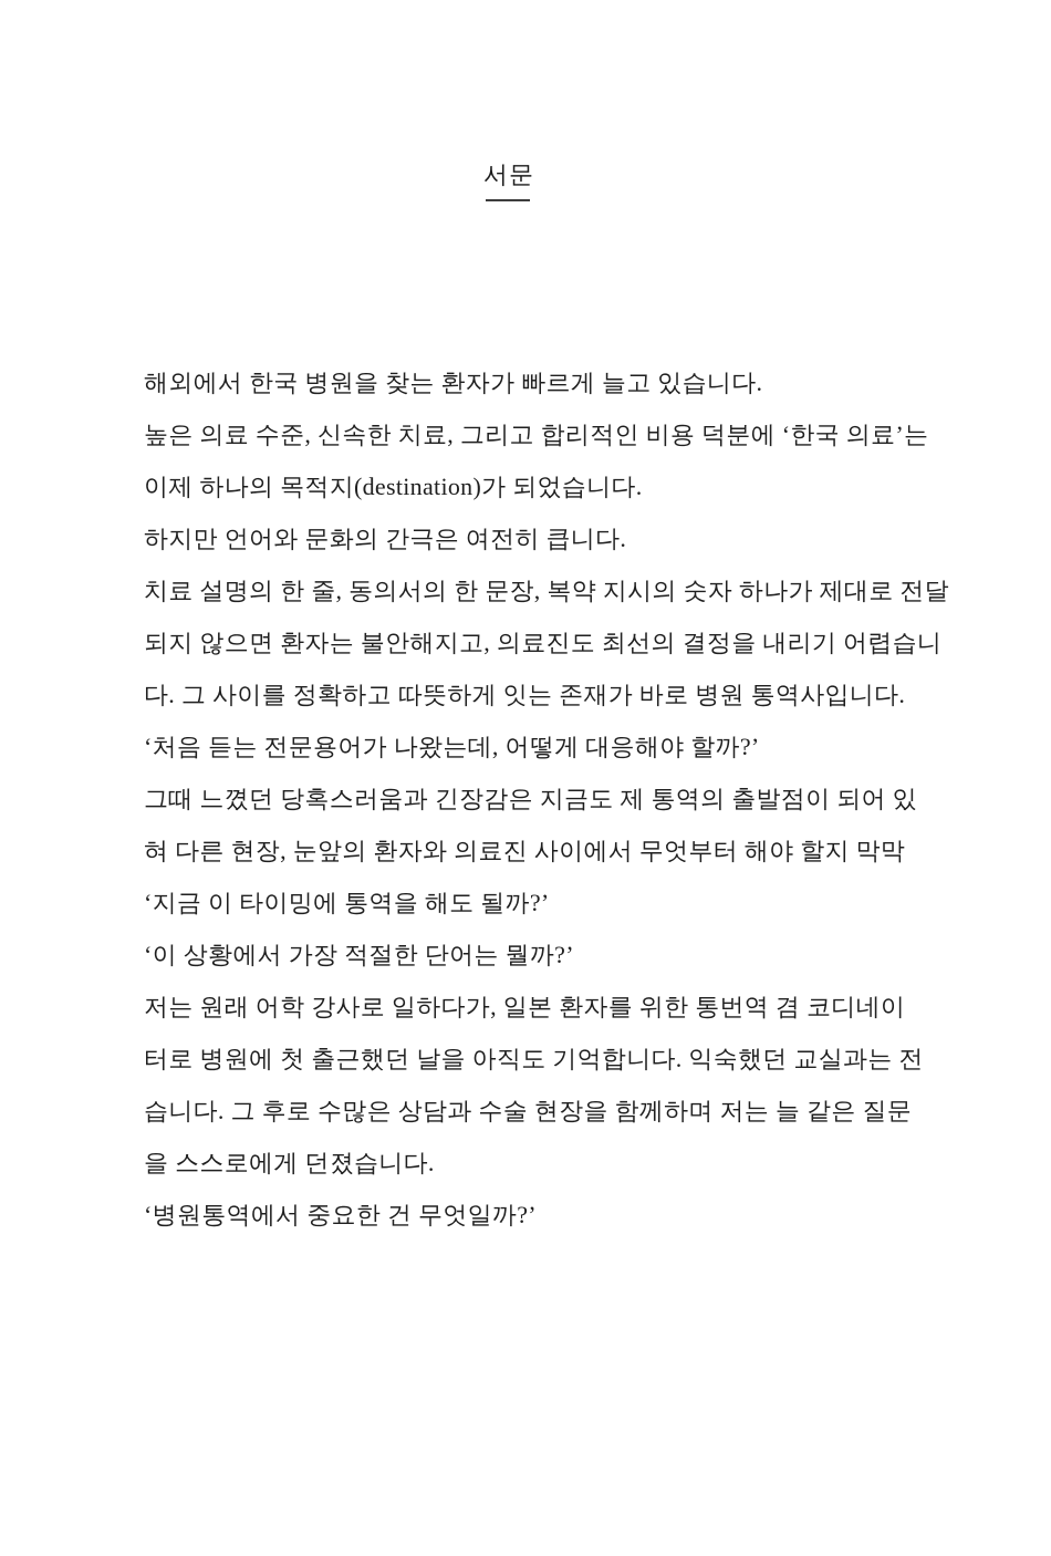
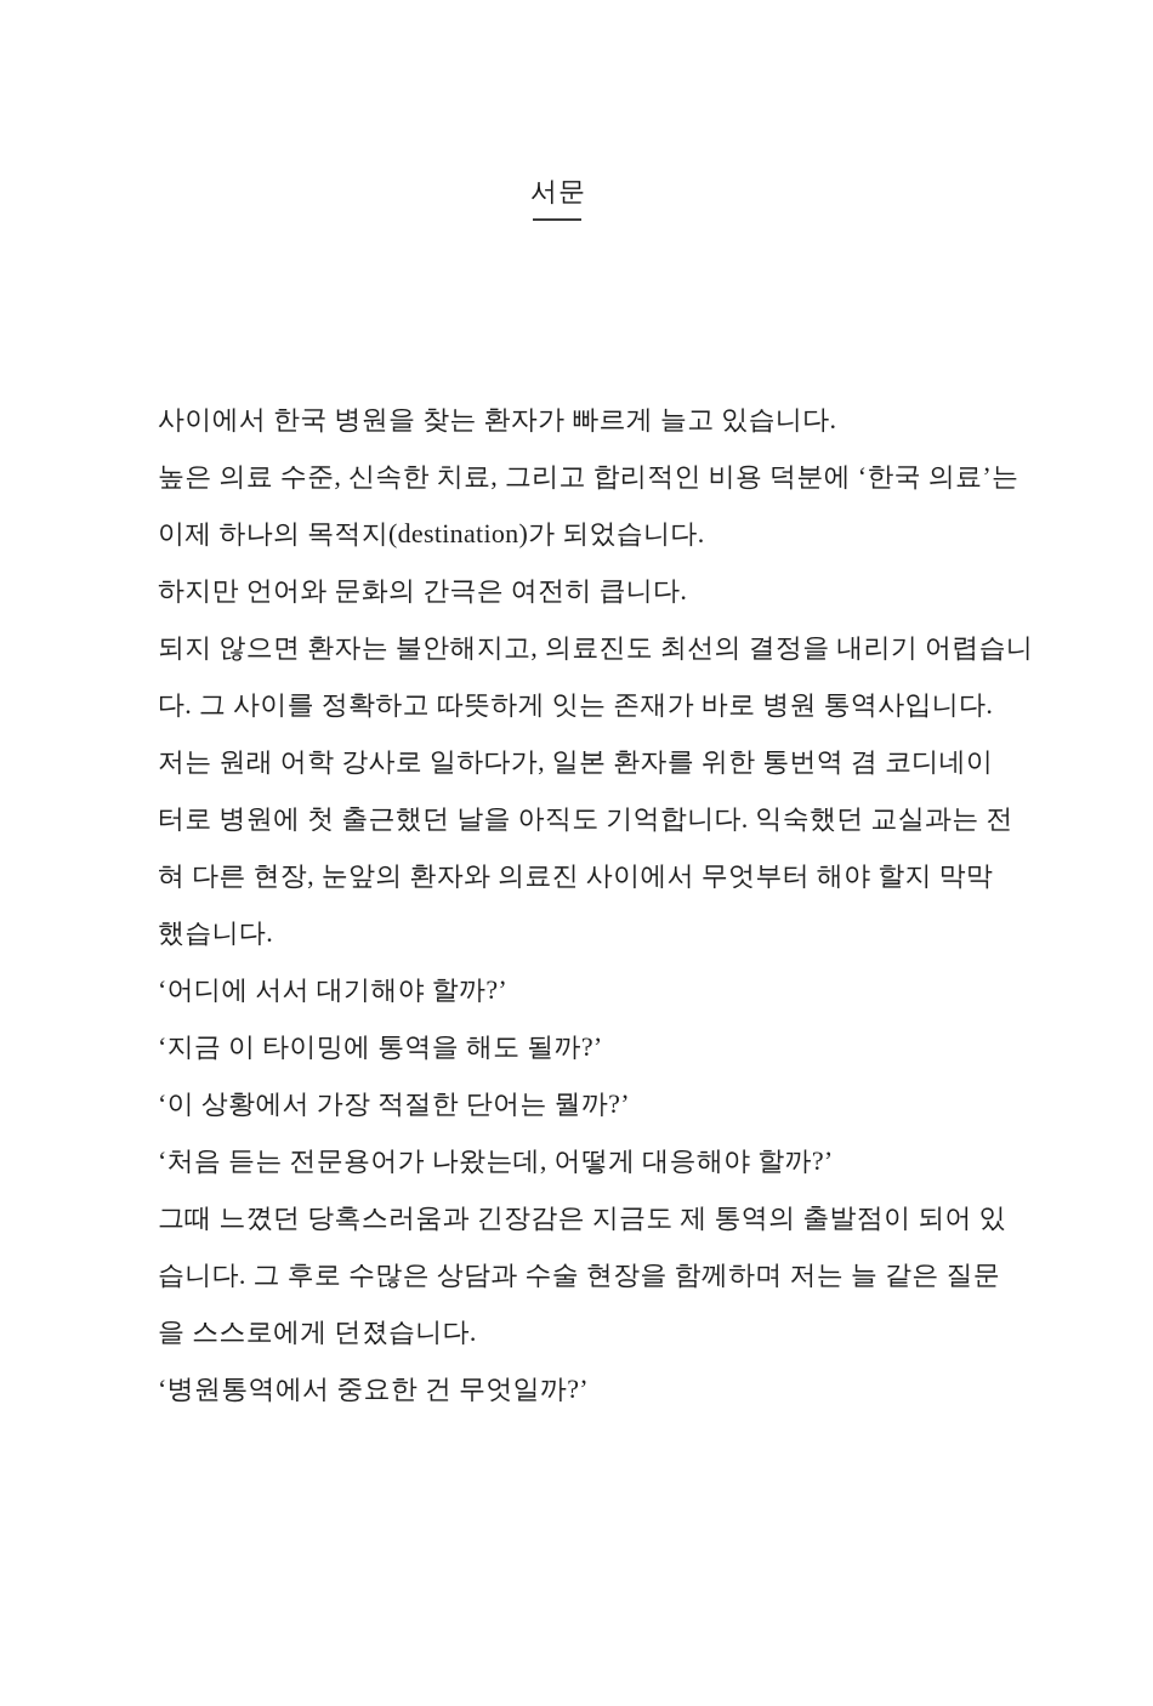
  서문
- 해외에서 한국 병원을 찾는 환자가 빠르게 늘고 있습니다.
+ 사이에서 한국 병원을 찾는 환자가 빠르게 늘고 있습니다.
  높은 의료 수준, 신속한 치료, 그리고 합리적인 비용 덕분에 ‘한국 의료’는
  이제 하나의 목적지(destination)가 되었습니다.
  하지만 언어와 문화의 간극은 여전히 큽니다.
- 치료 설명의 한 줄, 동의서의 한 문장, 복약 지시의 숫자 하나가 제대로 전달
  되지 않으면 환자는 불안해지고, 의료진도 최선의 결정을 내리기 어렵습니
  다. 그 사이를 정확하고 따뜻하게 잇는 존재가 바로 병원 통역사입니다.
- ‘처음 듣는 전문용어가 나왔는데, 어떻게 대응해야 할까?’
+ 저는 원래 어학 강사로 일하다가, 일본 환자를 위한 통번역 겸 코디네이
- 그때 느꼈던 당혹스러움과 긴장감은 지금도 제 통역의 출발점이 되어 있
+ 터로 병원에 첫 출근했던 날을 아직도 기억합니다. 익숙했던 교실과는 전
  혀 다른 현장, 눈앞의 환자와 의료진 사이에서 무엇부터 해야 할지 막막
+ 했습니다.
+ ‘어디에 서서 대기해야 할까?’
  ‘지금 이 타이밍에 통역을 해도 될까?’
  ‘이 상황에서 가장 적절한 단어는 뭘까?’
- 저는 원래 어학 강사로 일하다가, 일본 환자를 위한 통번역 겸 코디네이
+ ‘처음 듣는 전문용어가 나왔는데, 어떻게 대응해야 할까?’
- 터로 병원에 첫 출근했던 날을 아직도 기억합니다. 익숙했던 교실과는 전
+ 그때 느꼈던 당혹스러움과 긴장감은 지금도 제 통역의 출발점이 되어 있
  습니다. 그 후로 수많은 상담과 수술 현장을 함께하며 저는 늘 같은 질문
  을 스스로에게 던졌습니다.
  ‘병원통역에서 중요한 건 무엇일까?’
